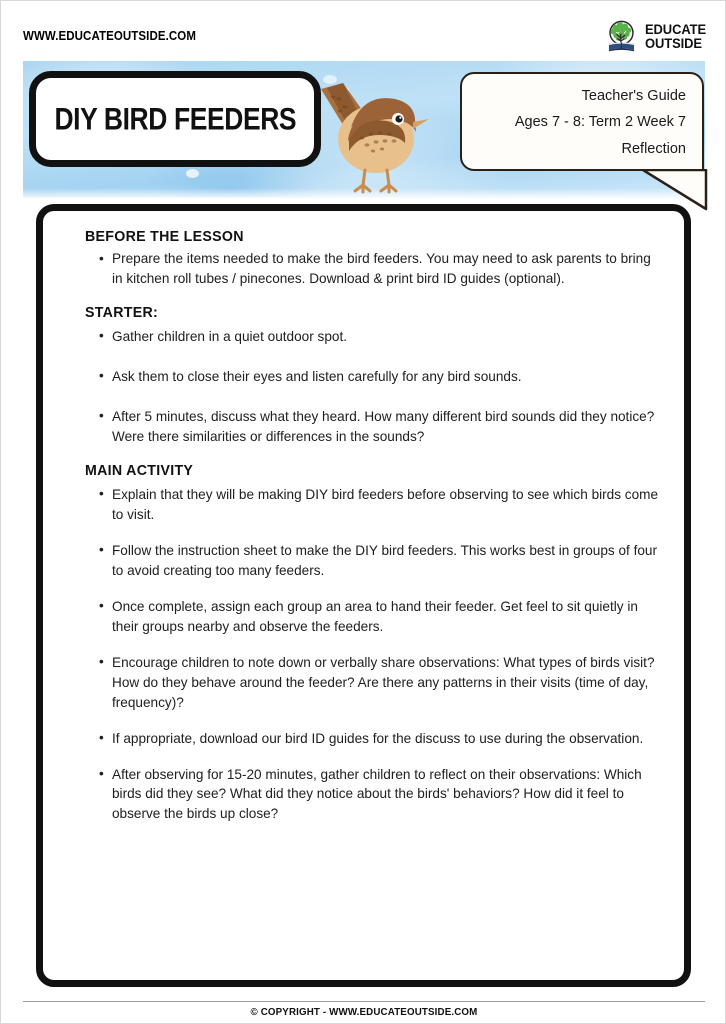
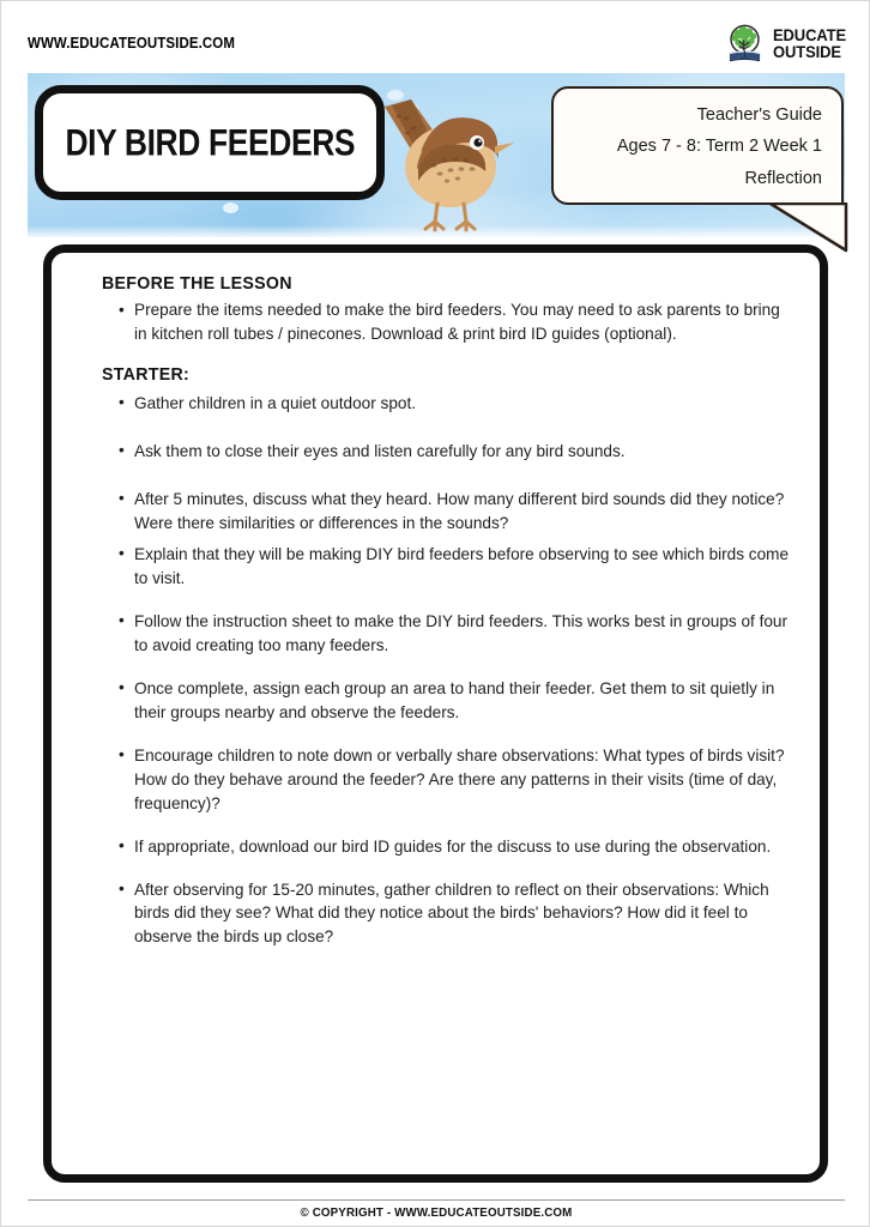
  WWW.EDUCATEOUTSIDE.COM
  EDUCATE
  OUTSIDE
  DIY BIRD FEEDERS
  Teacher's Guide
- Ages 7 - 8: Term 2 Week 7
+ Ages 7 - 8: Term 2 Week 1
  Reflection
  BEFORE THE LESSON
  Prepare the items needed to make the bird feeders. You may need to ask parents to bring in kitchen roll tubes / pinecones. Download & print bird ID guides (optional).
  STARTER:
  Gather children in a quiet outdoor spot.
  Ask them to close their eyes and listen carefully for any bird sounds.
  After 5 minutes, discuss what they heard. How many different bird sounds did they notice? Were there similarities or differences in the sounds?
- MAIN ACTIVITY
  Explain that they will be making DIY bird feeders before observing to see which birds come to visit.
  Follow the instruction sheet to make the DIY bird feeders. This works best in groups of four to avoid creating too many feeders.
- Once complete, assign each group an area to hand their feeder. Get feel to sit quietly in their groups nearby and observe the feeders.
+ Once complete, assign each group an area to hand their feeder. Get them to sit quietly in their groups nearby and observe the feeders.
  Encourage children to note down or verbally share observations: What types of birds visit? How do they behave around the feeder? Are there any patterns in their visits (time of day, frequency)?
  If appropriate, download our bird ID guides for the discuss to use during the observation.
  After observing for 15-20 minutes, gather children to reflect on their observations: Which birds did they see? What did they notice about the birds' behaviors? How did it feel to observe the birds up close?
  © COPYRIGHT - WWW.EDUCATEOUTSIDE.COM
